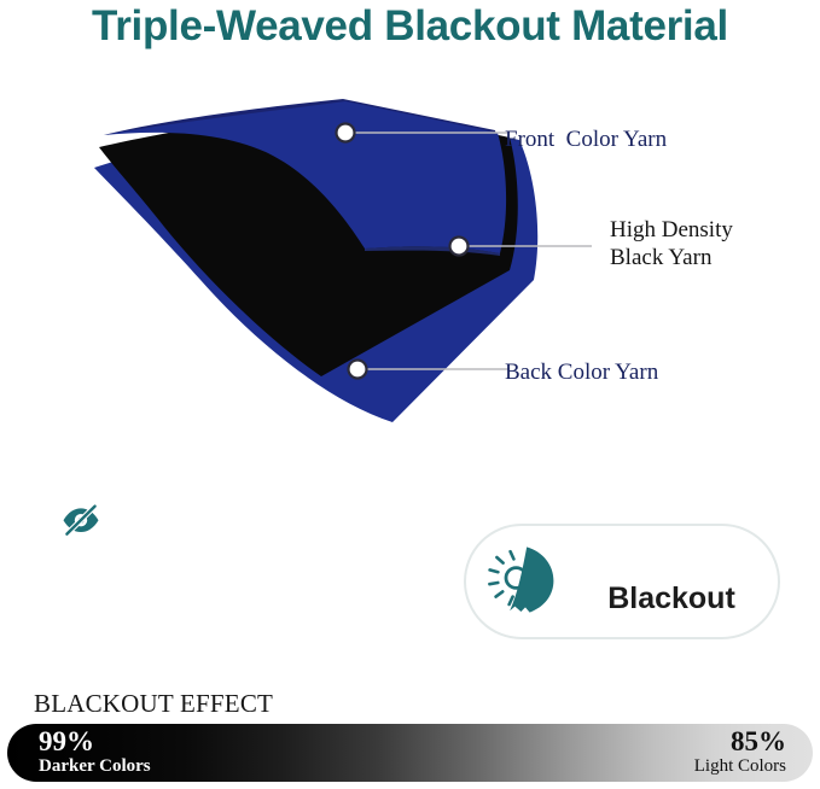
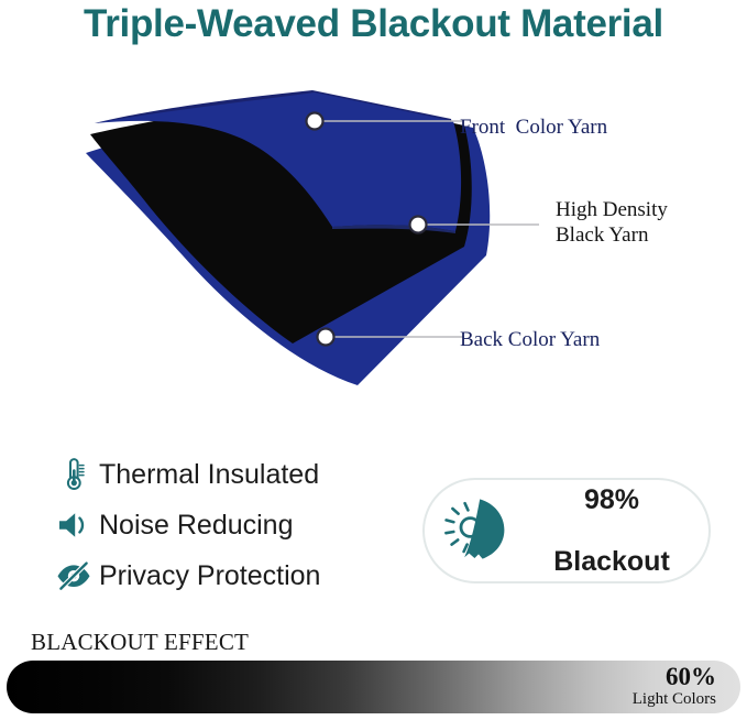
  Triple-Weaved Blackout Material
  Front Color Yarn
  High Density
  Black Yarn
  Back Color Yarn
+ Thermal Insulated
+ Noise Reducing
+ Privacy Protection
+ 98%
  Blackout
  BLACKOUT EFFECT
- 99%
- Darker Colors
- 85%
+ 60%
  Light Colors
